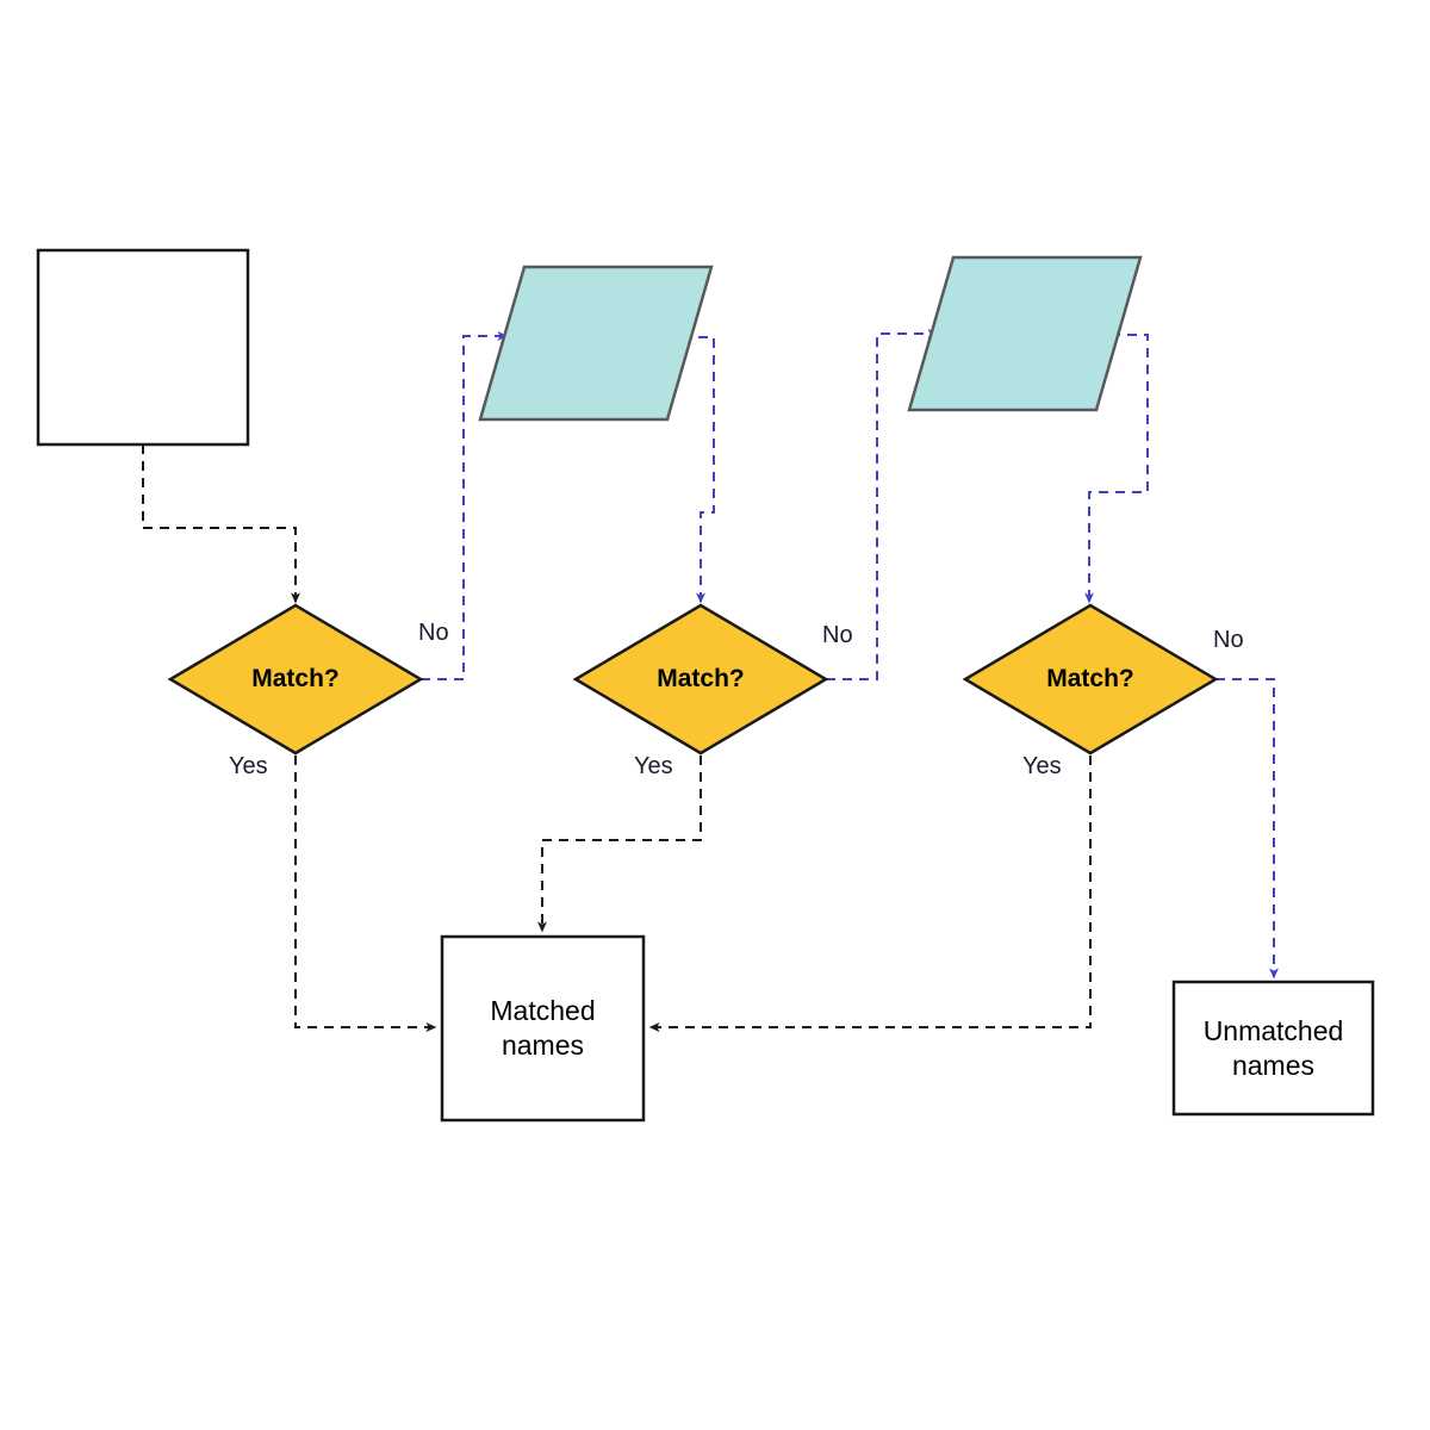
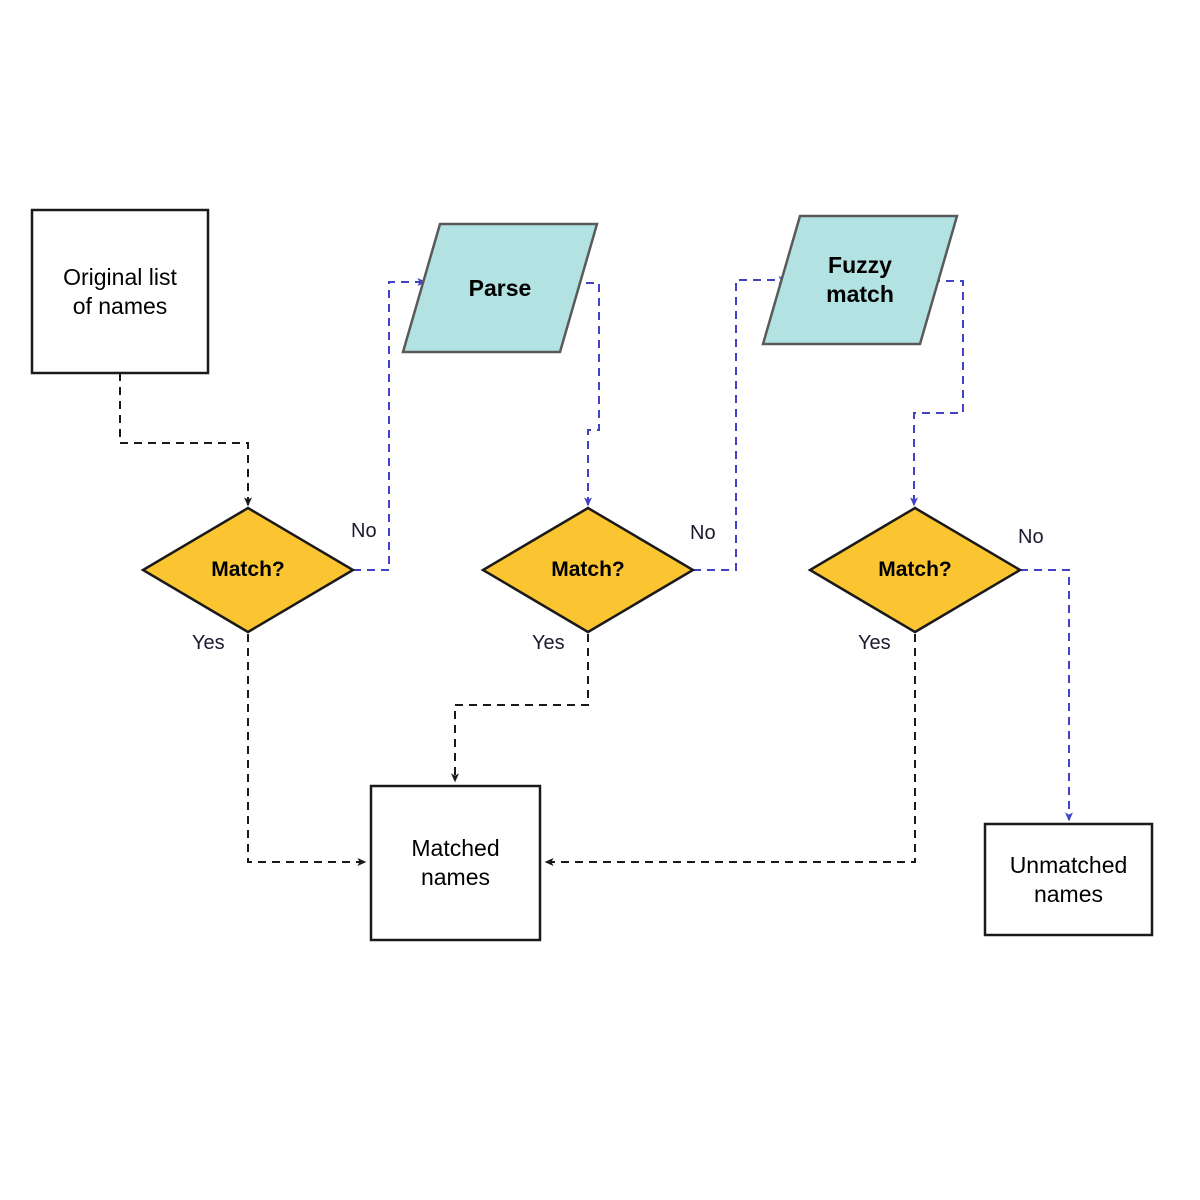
+ Original list
+ of names
+ Parse
+ Fuzzy
+ match
  Match?
  Match?
  Match?
  Matched
  names
  Unmatched
  names
  No
  No
  No
  Yes
  Yes
  Yes
